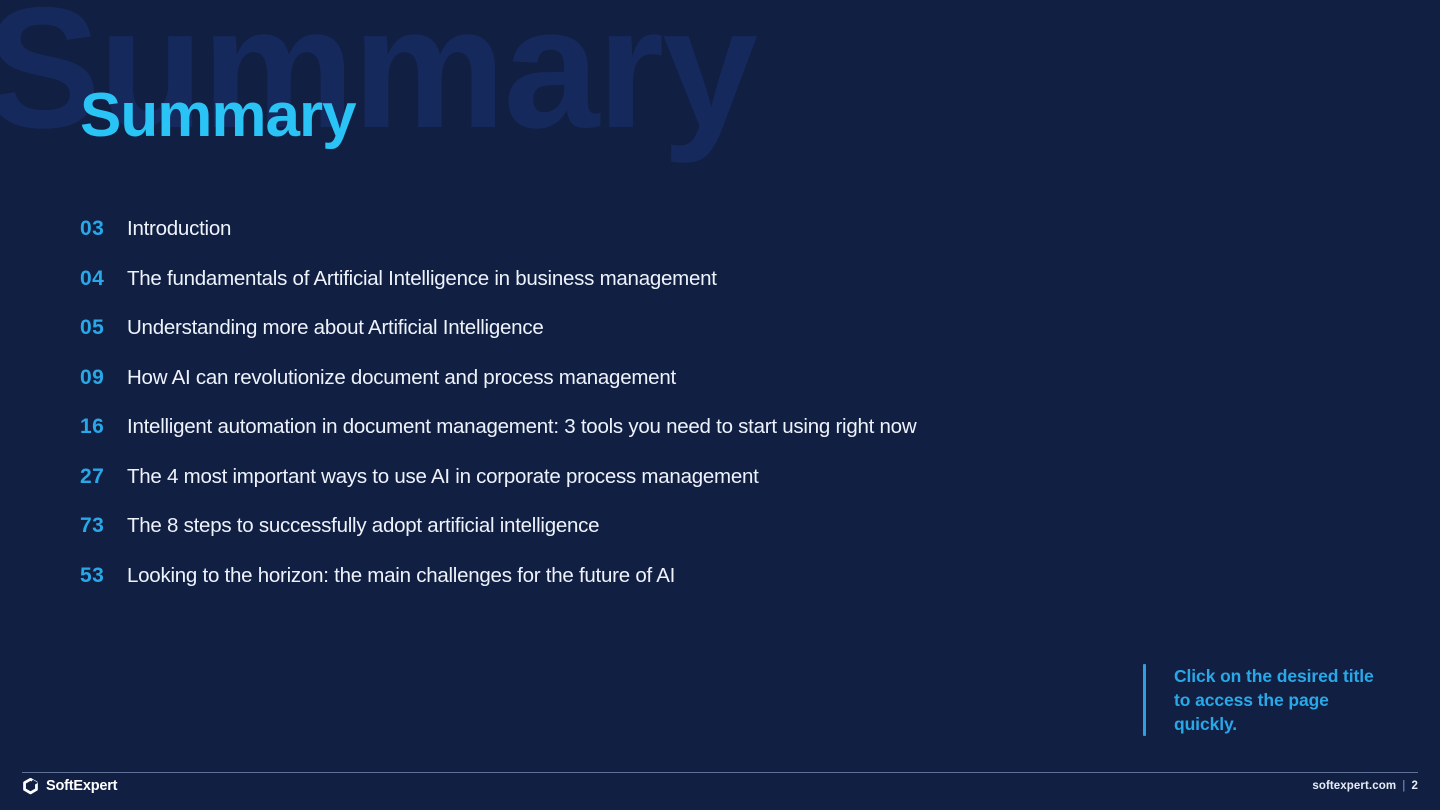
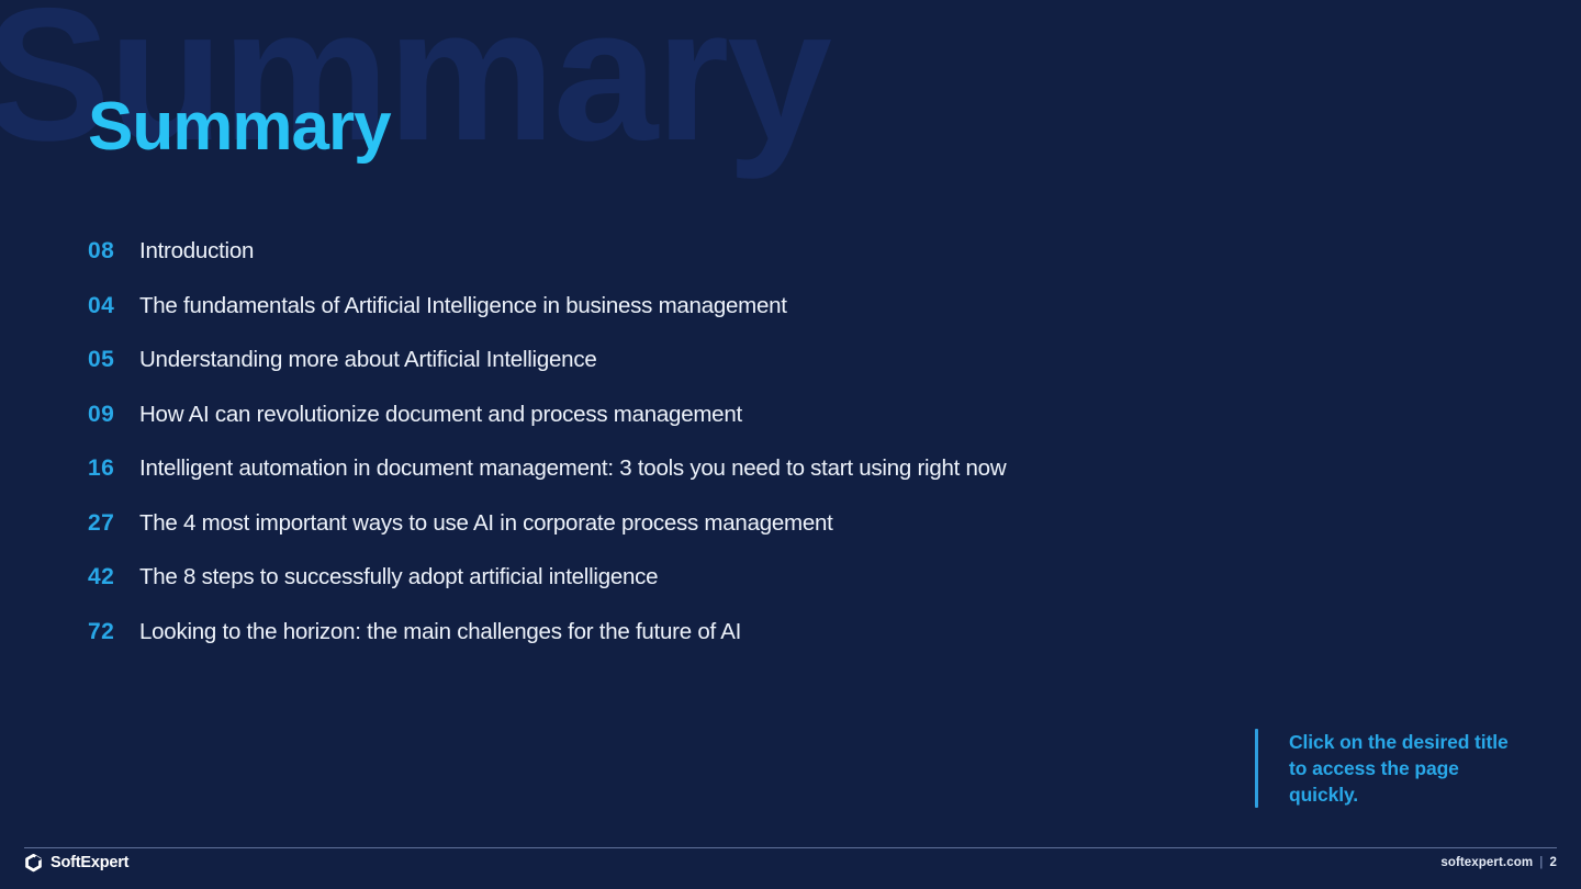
  Summary
  Summary
- 03
+ 08
  Introduction
  04
  The fundamentals of Artificial Intelligence in business management
  05
  Understanding more about Artificial Intelligence
  09
  How AI can revolutionize document and process management
  16
  Intelligent automation in document management: 3 tools you need to start using right now
  27
  The 4 most important ways to use AI in corporate process management
- 73
+ 42
  The 8 steps to successfully adopt artificial intelligence
- 53
+ 72
  Looking to the horizon: the main challenges for the future of AI
  Click on the desired title
  to access the page
  quickly.
  SoftExpert
  softexpert.com
  |
  2
